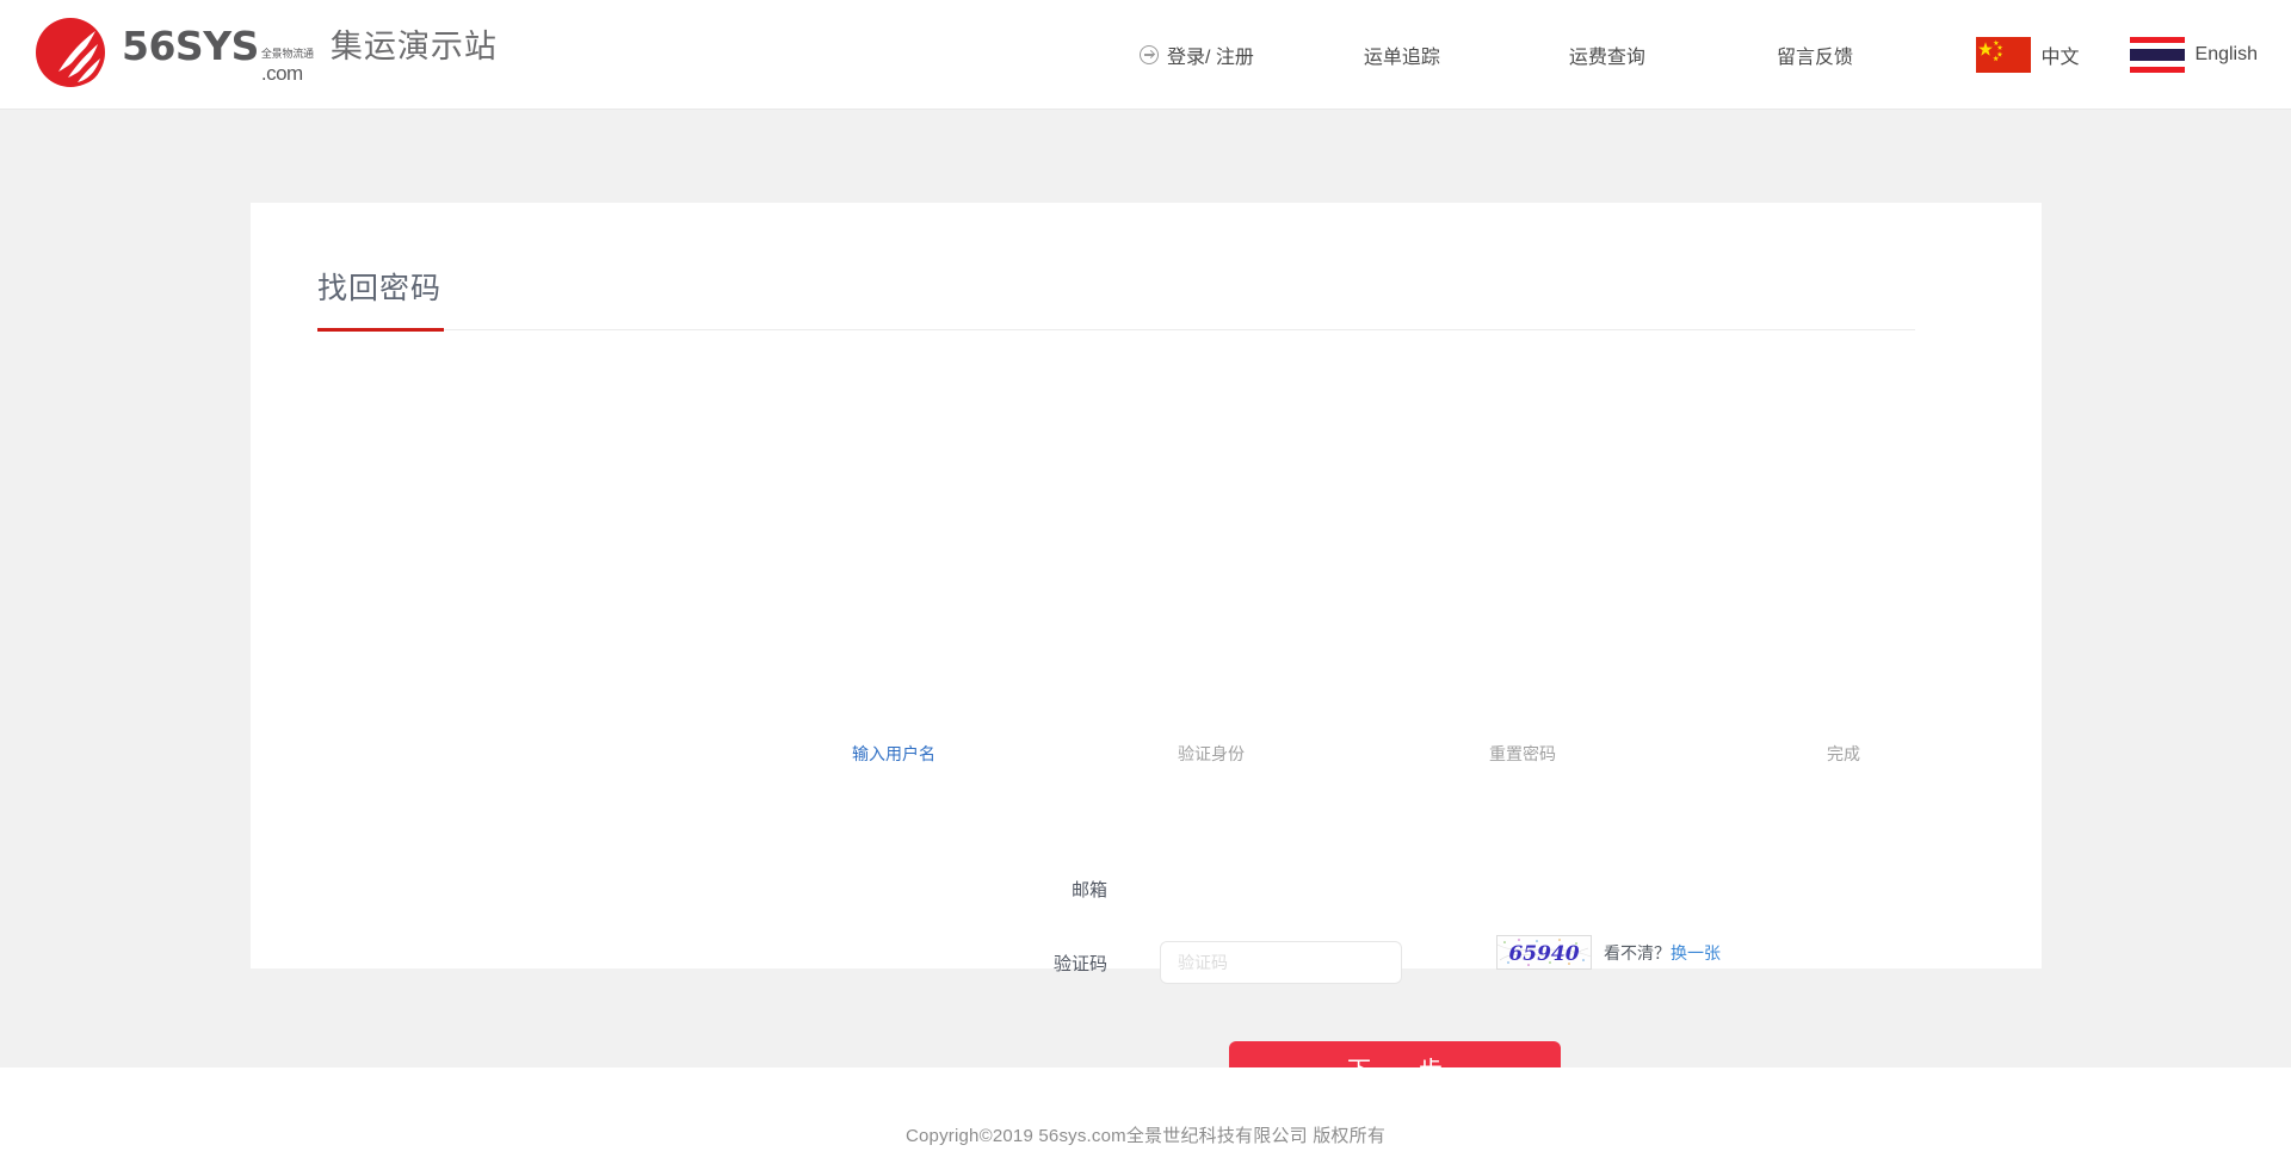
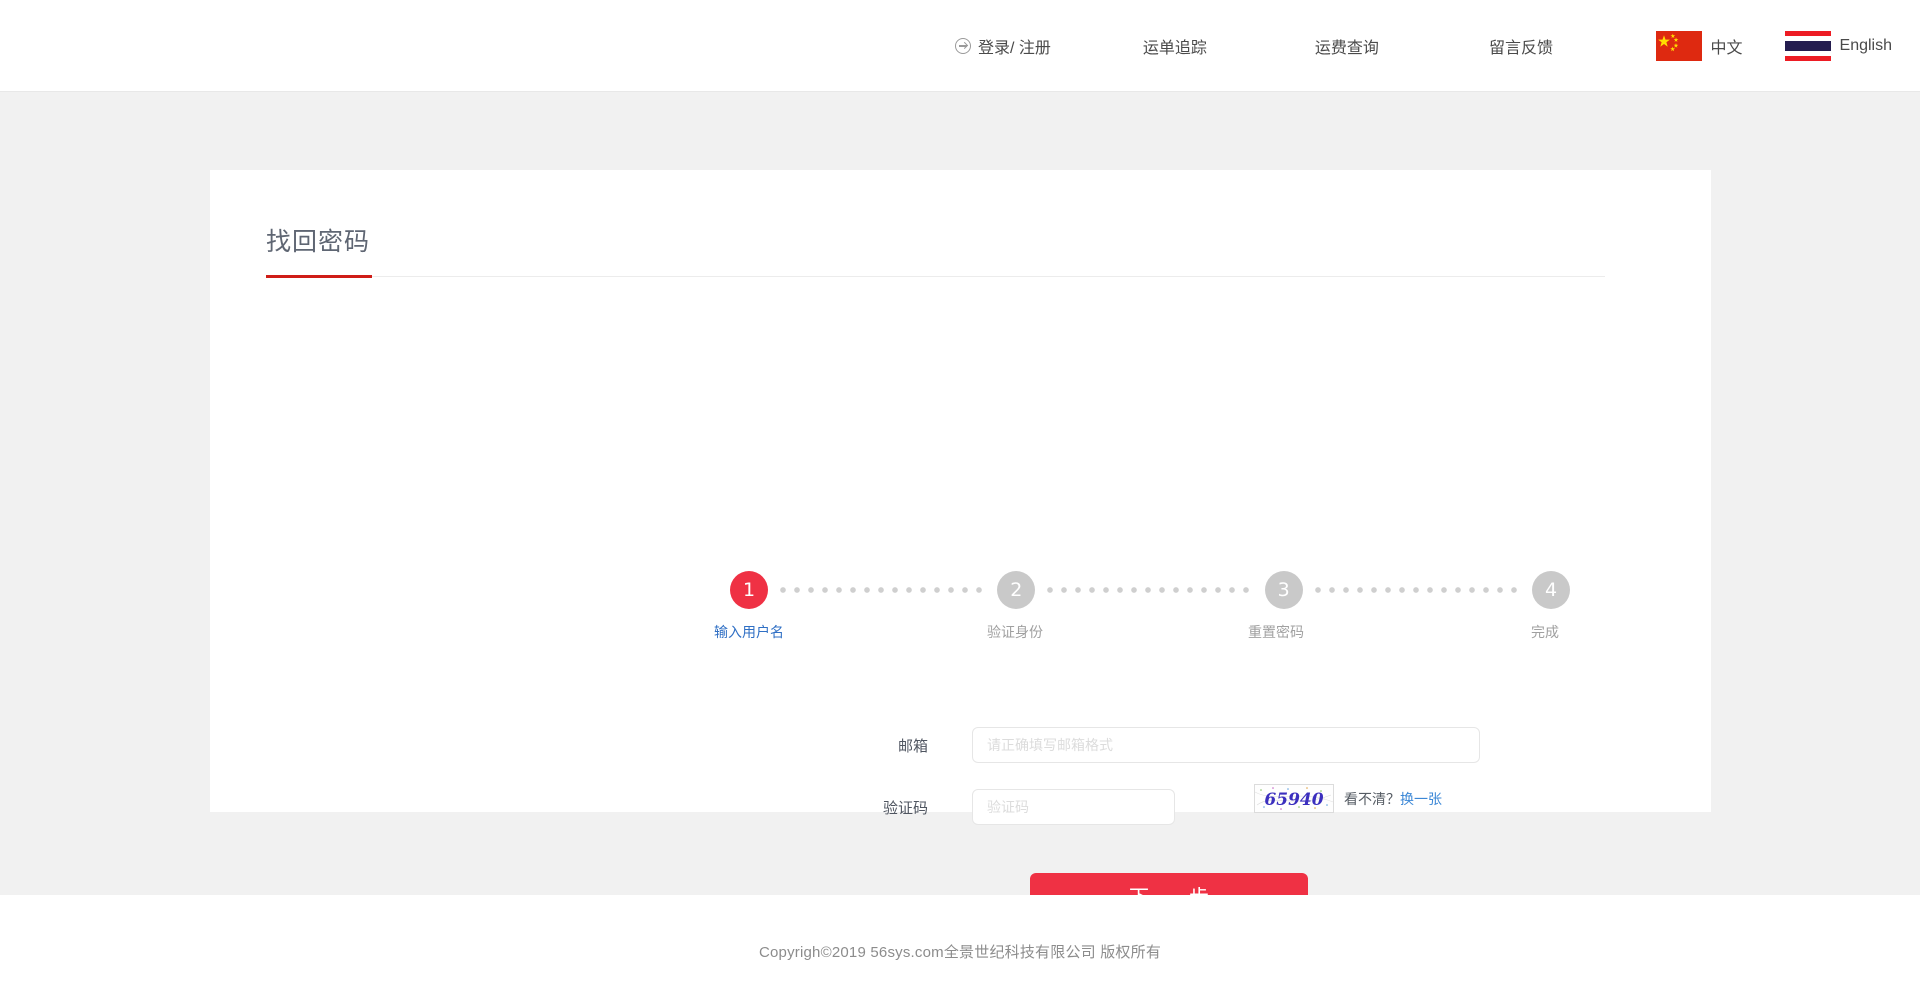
- 56SYS
- 全景物流通
- .com
- 集运演示站
  登录/ 注册
  运单追踪
  运费查询
  留言反馈
  中文
  English
  找回密码
+ 1
+ 2
+ 3
+ 4
  输入用户名
  验证身份
  重置密码
  完成
  邮箱
+ 请正确填写邮箱格式
  验证码
  验证码
  65940
  看不清？换一张
  Copyrigh©2019 56sys.com全景世纪科技有限公司 版权所有
